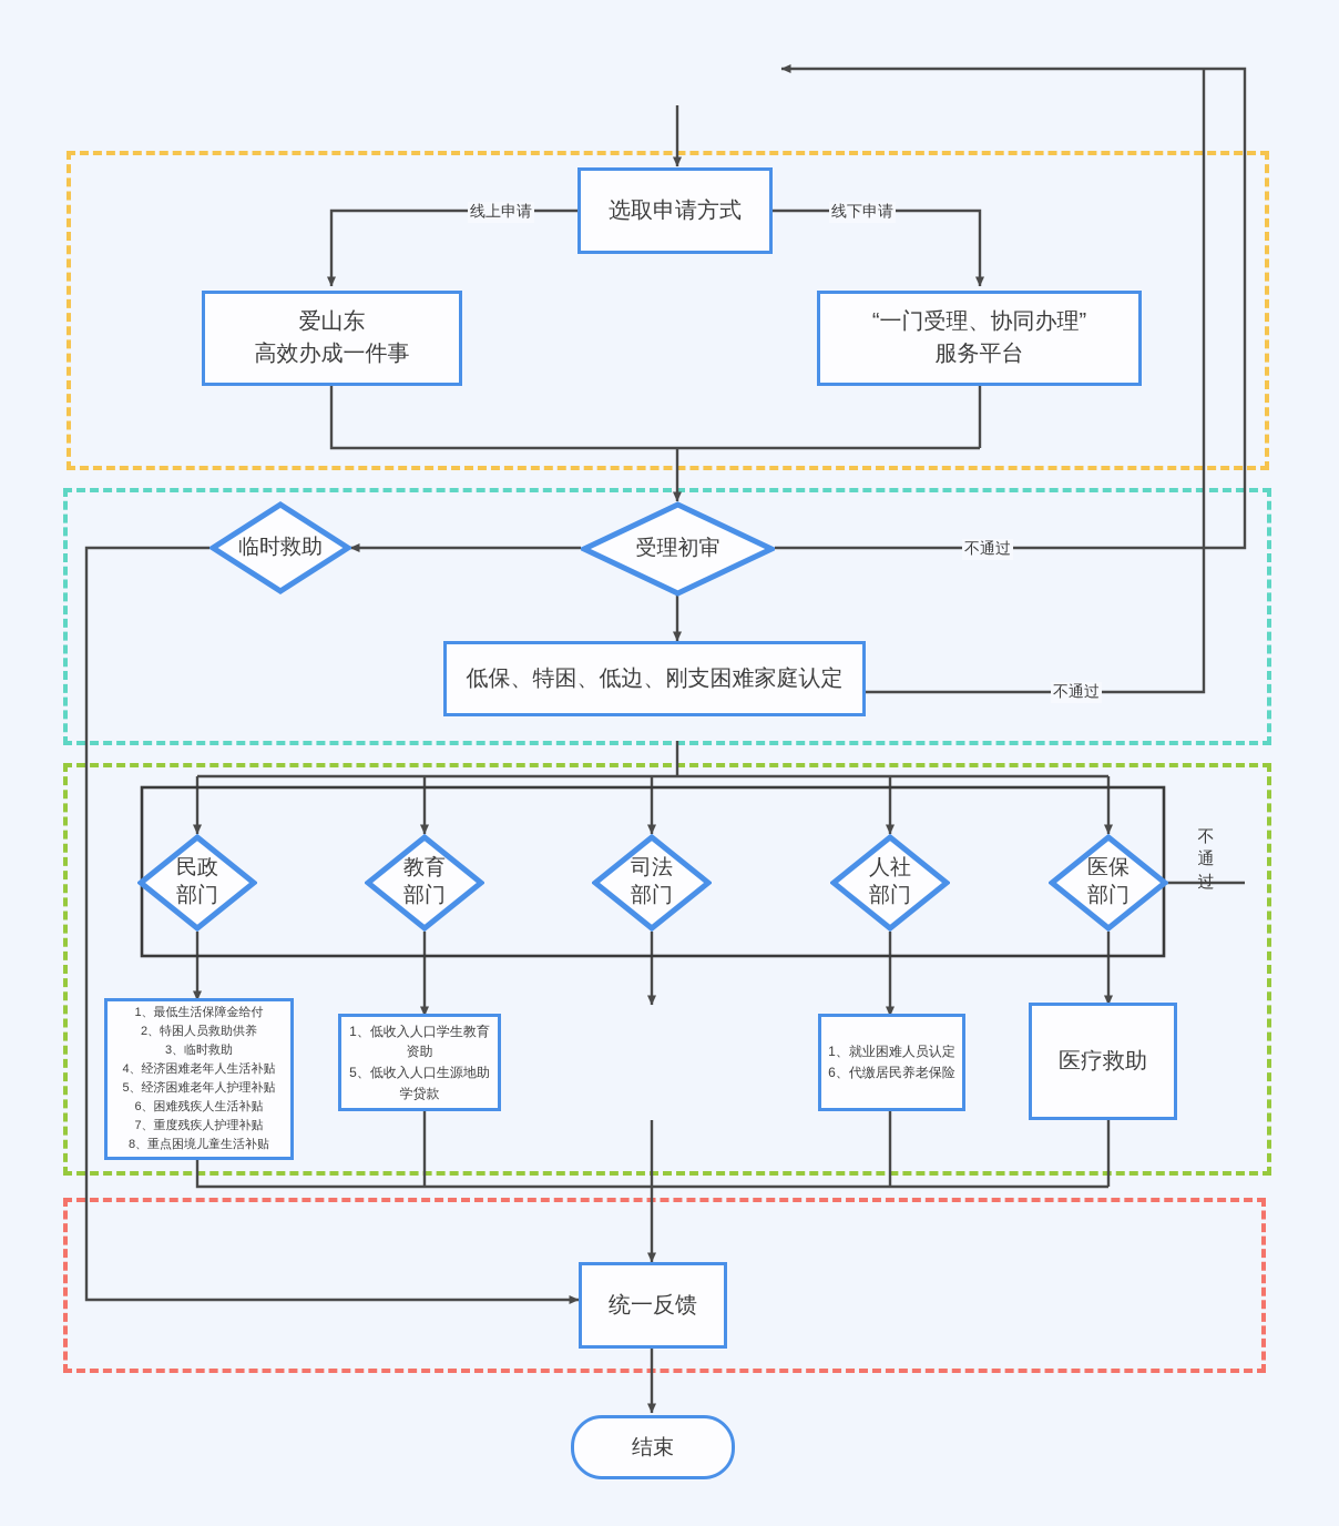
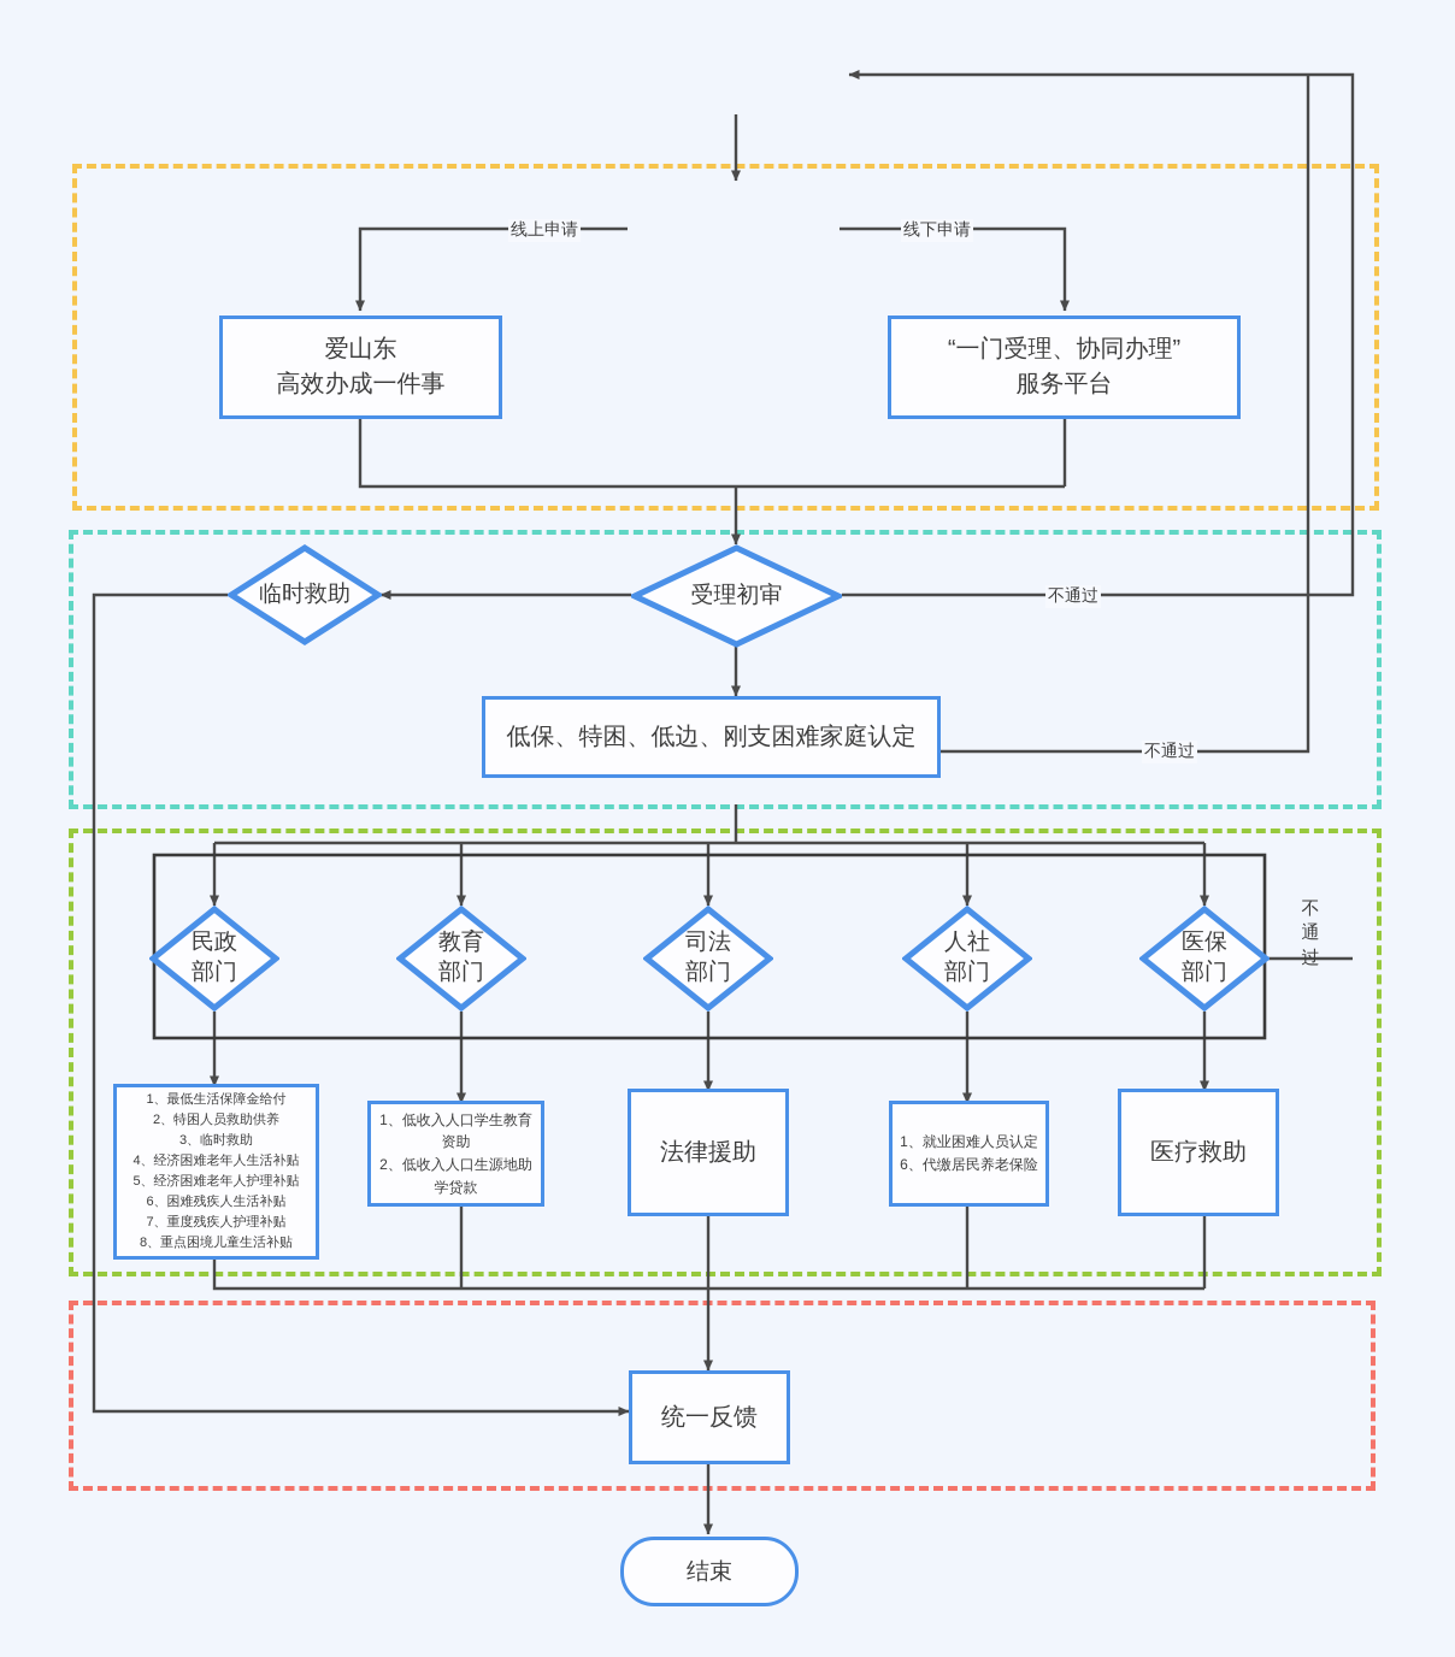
- 选取申请方式
  爱山东
  高效办成一件事
  “一门受理、协同办理”
  服务平台
  临时救助
  受理初审
  低保、特困、低边、刚支困难家庭认定
  民政
  部门
  教育
  部门
  司法
  部门
  人社
  部门
  医保
  部门
  1、最低生活保障金给付
  2、特困人员救助供养
  3、临时救助
  4、经济困难老年人生活补贴
  5、经济困难老年人护理补贴
  6、困难残疾人生活补贴
  7、重度残疾人护理补贴
  8、重点困境儿童生活补贴
  1、低收入人口学生教育资助
- 5、低收入人口生源地助学贷款
+ 2、低收入人口生源地助学贷款
+ 法律援助
  1、就业困难人员认定
  6、代缴居民养老保险
  医疗救助
  统一反馈
  结束
  线上申请
  线下申请
  不通过
  不通过
  不通过
